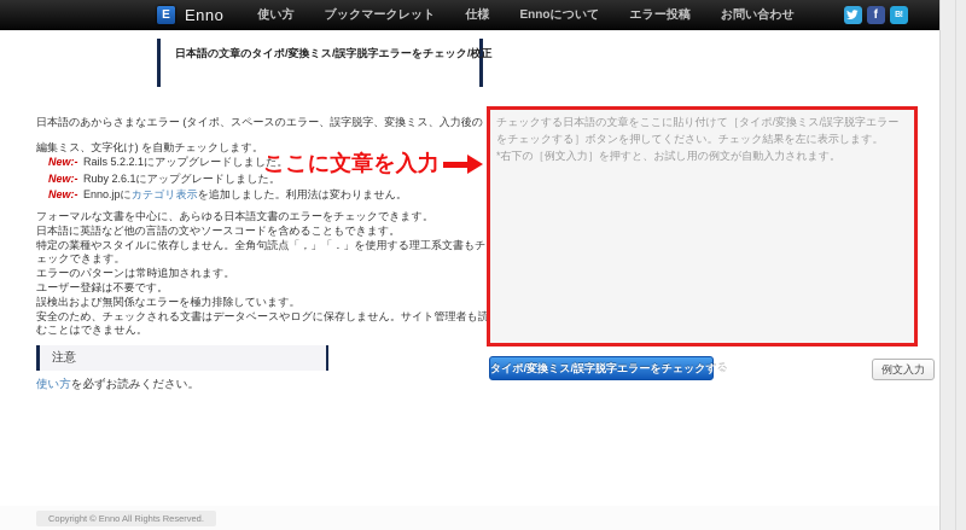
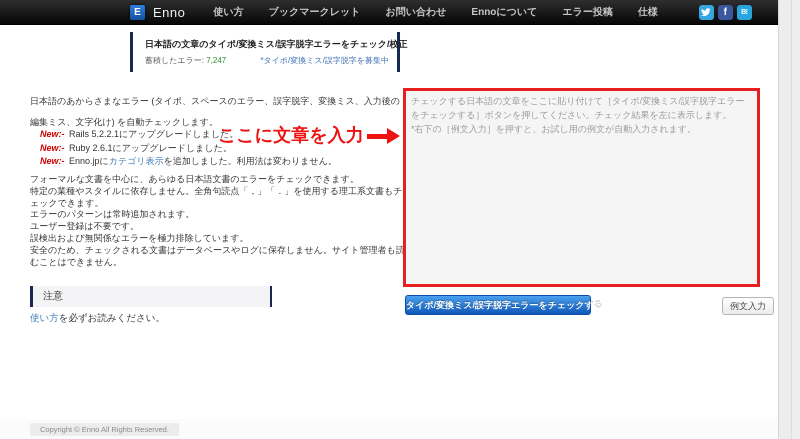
  E
  Enno
  使い方
  ブックマークレット
- 仕様
+ お問い合わせ
  Ennoについて
  エラー投稿
- お問い合わせ
+ 仕様
  f
  日本語の文章のタイポ/変換ミス/誤字脱字エラーをチェック/校正
+ 蓄積したエラー: 7,247
+ *タイポ/変換ミス/誤字脱字を募集中
  日本語のあからさまなエラー (タイポ、スペースのエラー、誤字脱字、変換ミス、入力後の編集ミス、文字化け) を自動チェックします。
  New:- Rails 5.2.2.1にアップグレードしました。
  New:- Ruby 2.6.1にアップグレードしました。
  New:- Enno.jpにカテゴリ表示を追加しました。利用法は変わりません。
  ここに文章を入力
  フォーマルな文書を中心に、あらゆる日本語文書のエラーをチェックできます。
- 日本語に英語など他の言語の文やソースコードを含めることもできます。
  特定の業種やスタイルに依存しません。全角句読点「，」「．」を使用する理工系文書もチェックできます。
  エラーのパターンは常時追加されます。
  ユーザー登録は不要です。
  誤検出および無関係なエラーを極力排除しています。
  安全のため、チェックされる文書はデータベースやログに保存しません。サイト管理者も読むことはできません。
  注意
  使い方を必ずお読みください。
  タイポ/変換ミス/誤字脱字エラーをチェックする
  例文入力
  Copyright © Enno All Rights Reserved.
